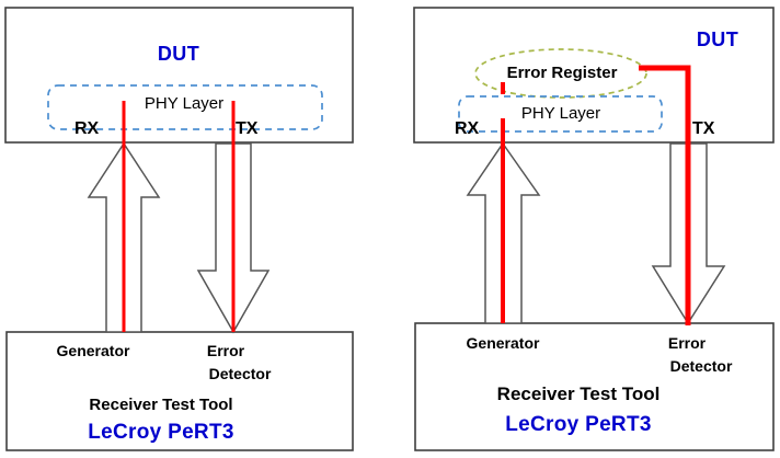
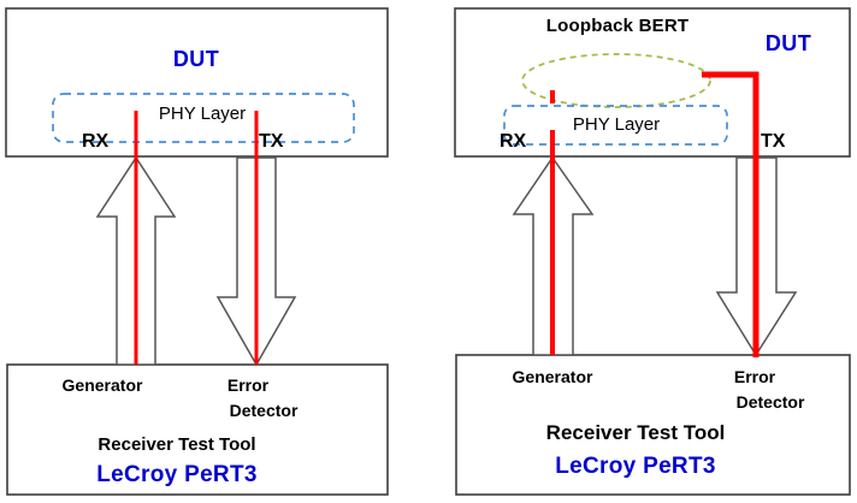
  DUT
  PHY Layer
  RX
  TX
  Generator
  Error
  Detector
  Receiver Test Tool
  LeCroy PeRT3
+ Loopback BERT
  DUT
- Error Register
  PHY Layer
  RX
  TX
  Generator
  Error
  Detector
  Receiver Test Tool
  LeCroy PeRT3
